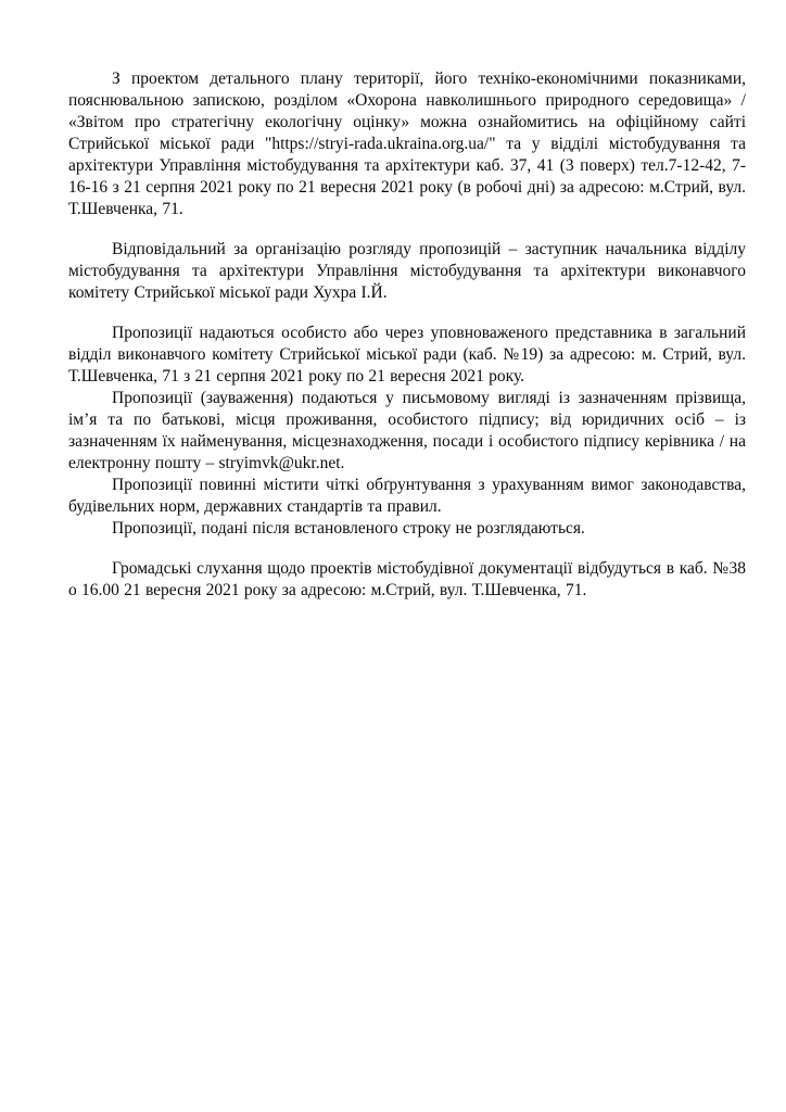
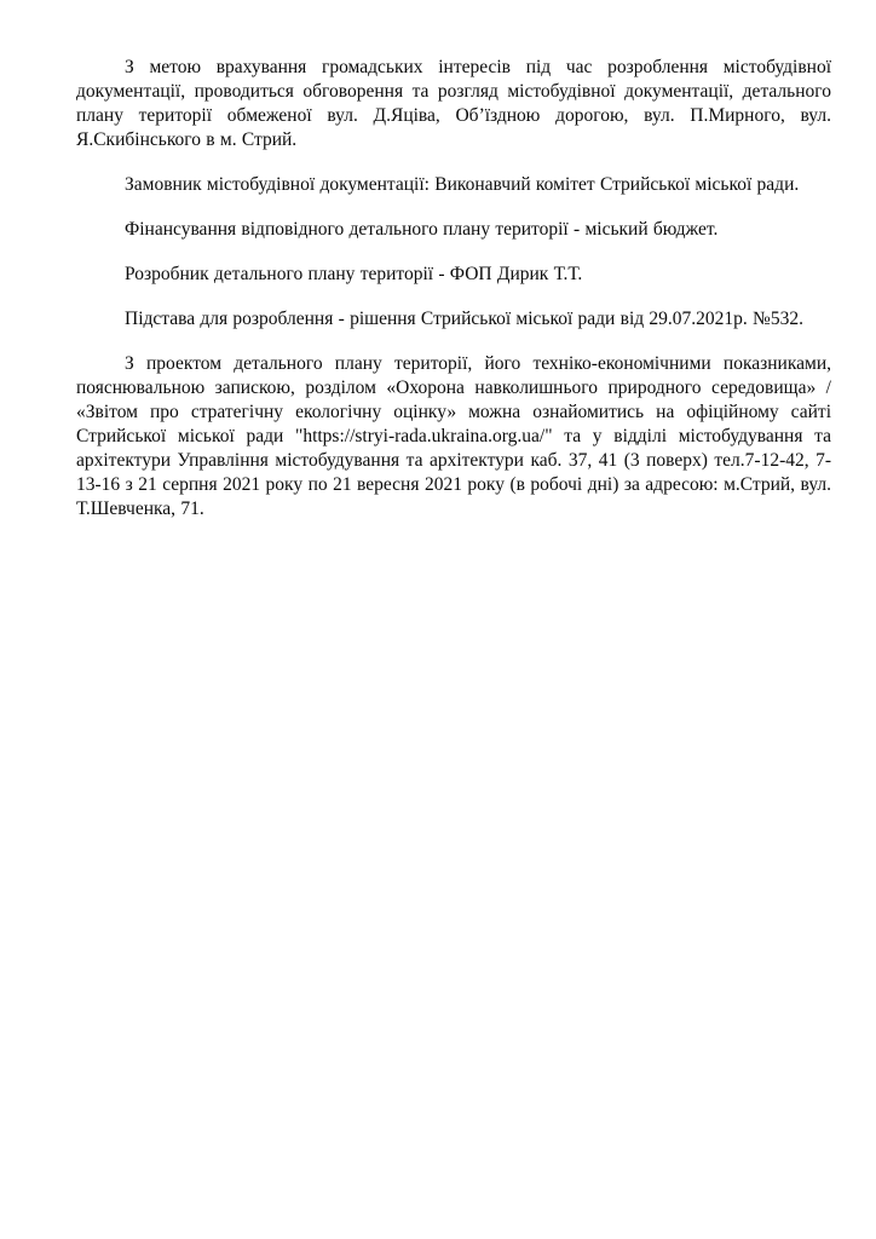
+ З метою врахування громадських інтересів під час розроблення містобудівної документації, проводиться обговорення та розгляд містобудівної документації, детального плану території обмеженої вул. Д.Яціва, Об’їздною дорогою, вул. П.Мирного, вул. Я.Скибінського в м. Стрий.
+ Замовник містобудівної документації: Виконавчий комітет Стрийської міської ради.
+ Фінансування відповідного детального плану території - міський бюджет.
+ Розробник детального плану території - ФОП Дирик Т.Т.
+ Підстава для розроблення - рішення Стрийської міської ради від 29.07.2021р. №532.
- З проектом детального плану території, його техніко-економічними показниками, пояснювальною запискою, розділом «Охорона навколишнього природного середовища» / «Звітом про стратегічну екологічну оцінку» можна ознайомитись на офіційному сайті Стрийської міської ради "https://stryi-rada.ukraina.org.ua/" та у відділі містобудування та архітектури Управління містобудування та архітектури каб. 37, 41 (3 поверх) тел.7-12-42, 7-16-16 з 21 серпня 2021 року по 21 вересня 2021 року (в робочі дні) за адресою: м.Стрий, вул. Т.Шевченка, 71.
+ З проектом детального плану території, його техніко-економічними показниками, пояснювальною запискою, розділом «Охорона навколишнього природного середовища» / «Звітом про стратегічну екологічну оцінку» можна ознайомитись на офіційному сайті Стрийської міської ради "https://stryi-rada.ukraina.org.ua/" та у відділі містобудування та архітектури Управління містобудування та архітектури каб. 37, 41 (3 поверх) тел.7-12-42, 7-13-16 з 21 серпня 2021 року по 21 вересня 2021 року (в робочі дні) за адресою: м.Стрий, вул. Т.Шевченка, 71.
- Відповідальний за організацію розгляду пропозицій – заступник начальника відділу містобудування та архітектури Управління містобудування та архітектури виконавчого комітету Стрийської міської ради Хухра І.Й.
- Пропозиції надаються особисто або через уповноваженого представника в загальний відділ виконавчого комітету Стрийської міської ради (каб. №19) за адресою: м. Стрий, вул. Т.Шевченка, 71 з 21 серпня 2021 року по 21 вересня 2021 року.
- Пропозиції (зауваження) подаються у письмовому вигляді із зазначенням прізвища, ім’я та по батькові, місця проживання, особистого підпису; від юридичних осіб – із зазначенням їх найменування, місцезнаходження, посади і особистого підпису керівника / на електронну пошту – stryimvk@ukr.net.
- Пропозиції повинні містити чіткі обґрунтування з урахуванням вимог законодавства, будівельних норм, державних стандартів та правил.
- Пропозиції, подані після встановленого строку не розглядаються.
- Громадські слухання щодо проектів містобудівної документації відбудуться в каб. №38 о 16.00 21 вересня 2021 року за адресою: м.Стрий, вул. Т.Шевченка, 71.
